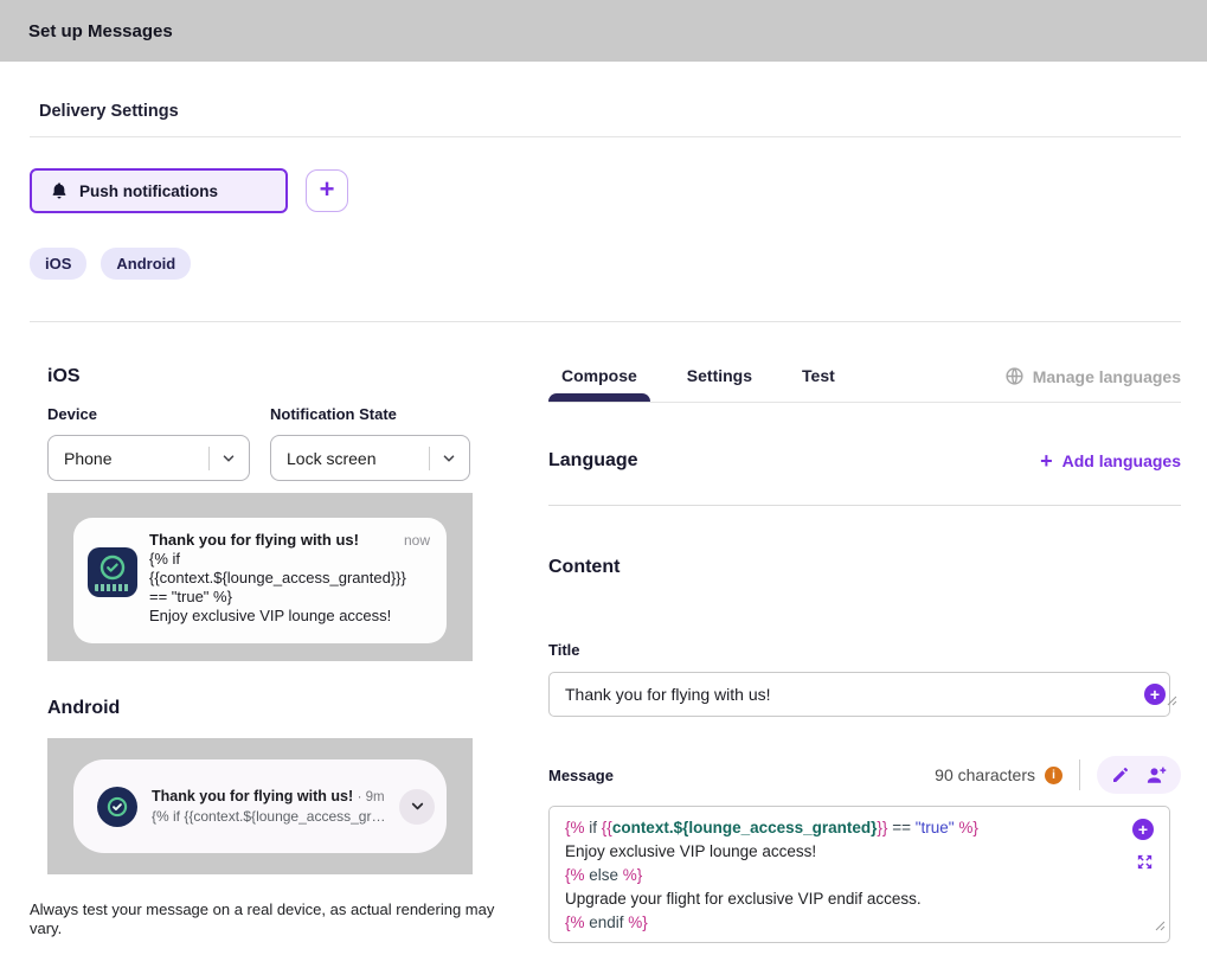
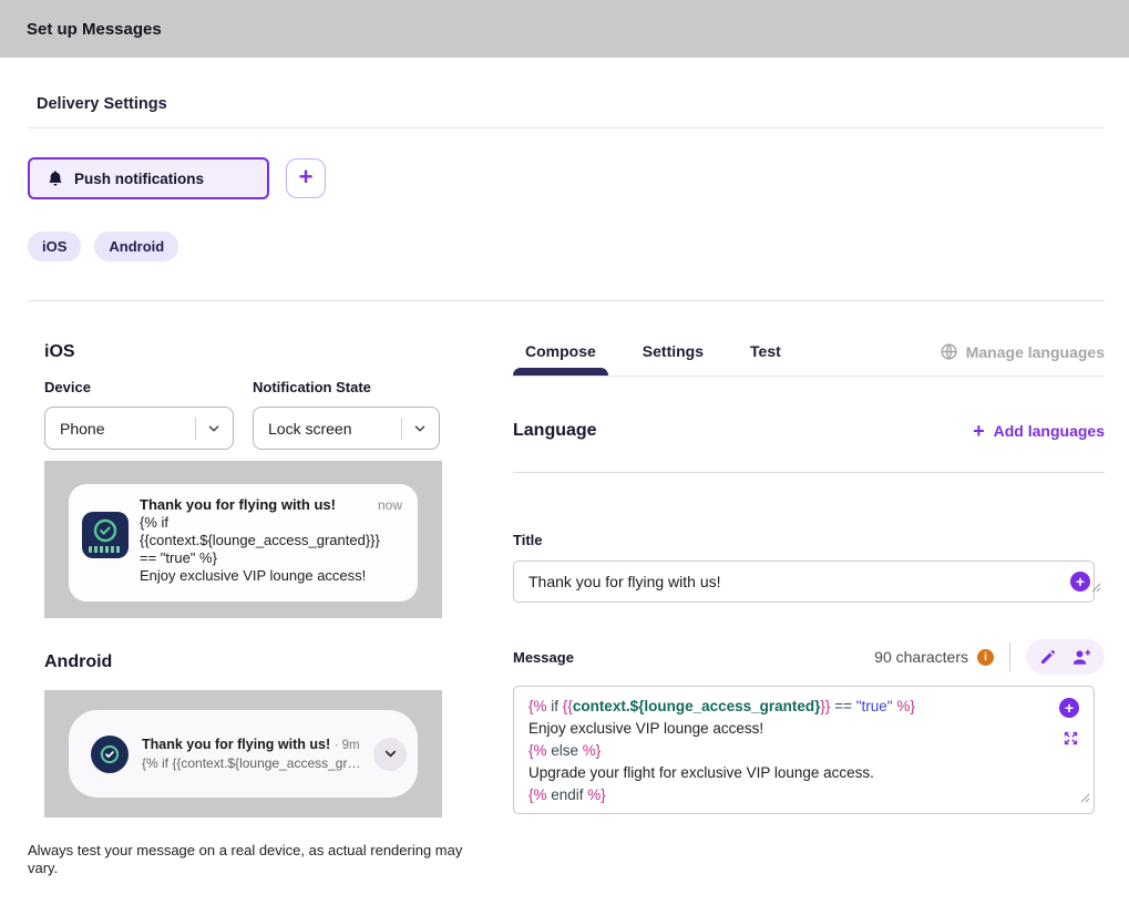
  Set up Messages
  Delivery Settings
  Push notifications
  +
  iOS
  Android
  iOS
  Device
  Phone
  Notification State
  Lock screen
  Thank you for flying with us!
  now
  {% if {{context.${lounge_access_granted}}} == "true" %}
  Enjoy exclusive VIP lounge access!
  Android
  Thank you for flying with us! · 9m
  {% if {{context.${lounge_access_grant
  Always test your message on a real device, as actual rendering may vary.
  Compose
  Settings
  Test
  Manage languages
  Language
  +
  Add languages
- Content
  Title
  Thank you for flying with us!
  +
  Message
  90 characters
  i
  {% if {{context.${lounge_access_granted}}} == "true" %}
  Enjoy exclusive VIP lounge access!
  {% else %}
- Upgrade your flight for exclusive VIP endif access.
+ Upgrade your flight for exclusive VIP lounge access.
  {% endif %}
  +
